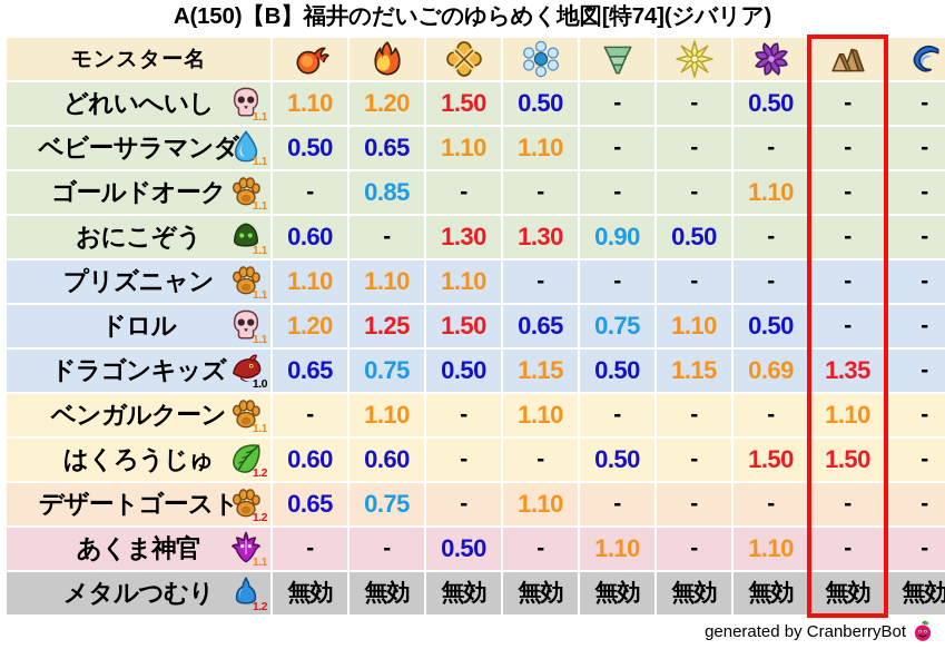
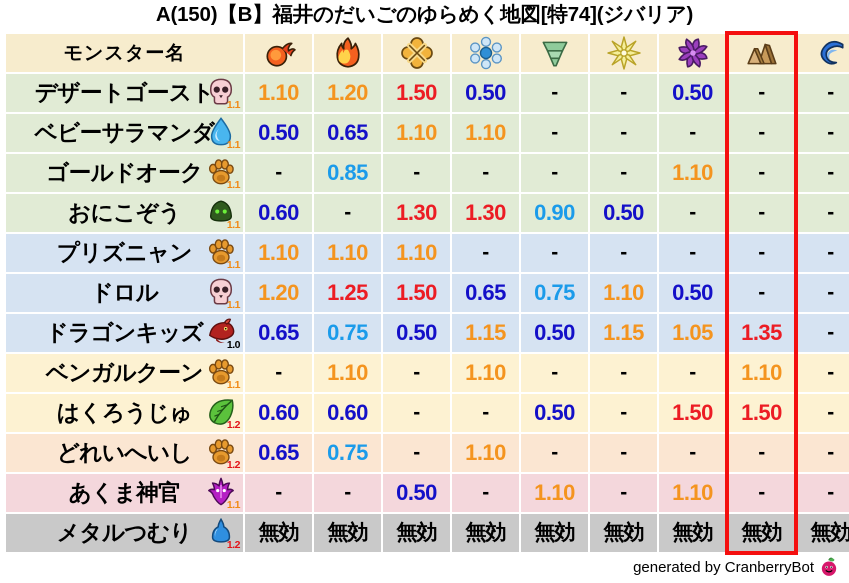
  A(150)【B】福井のだいごのゆらめく地図[特74](ジバリア)
  モンスター名
- どれいへいし1.1	1.10	1.20	1.50	0.50	-	-	0.50	-	-
+ デザートゴースト1.1	1.10	1.20	1.50	0.50	-	-	0.50	-	-
  ベビーサラマンダ1.1	0.50	0.65	1.10	1.10	-	-	-	-	-
  ゴールドオーク1.1	-	0.85	-	-	-	-	1.10	-	-
  おにこぞう1.1	0.60	-	1.30	1.30	0.90	0.50	-	-	-
  プリズニャン1.1	1.10	1.10	1.10	-	-	-	-	-	-
  ドロル1.1	1.20	1.25	1.50	0.65	0.75	1.10	0.50	-	-
- ドラゴンキッズ1.0	0.65	0.75	0.50	1.15	0.50	1.15	0.69	1.35	-
+ ドラゴンキッズ1.0	0.65	0.75	0.50	1.15	0.50	1.15	1.05	1.35	-
  ベンガルクーン1.1	-	1.10	-	1.10	-	-	-	1.10	-
  はくろうじゅ1.2	0.60	0.60	-	-	0.50	-	1.50	1.50	-
- デザートゴースト1.2	0.65	0.75	-	1.10	-	-	-	-	-
+ どれいへいし1.2	0.65	0.75	-	1.10	-	-	-	-	-
  あくま神官1.1	-	-	0.50	-	1.10	-	1.10	-	-
  メタルつむり1.2	無効	無効	無効	無効	無効	無効	無効	無効	無効
  generated by CranberryBot
